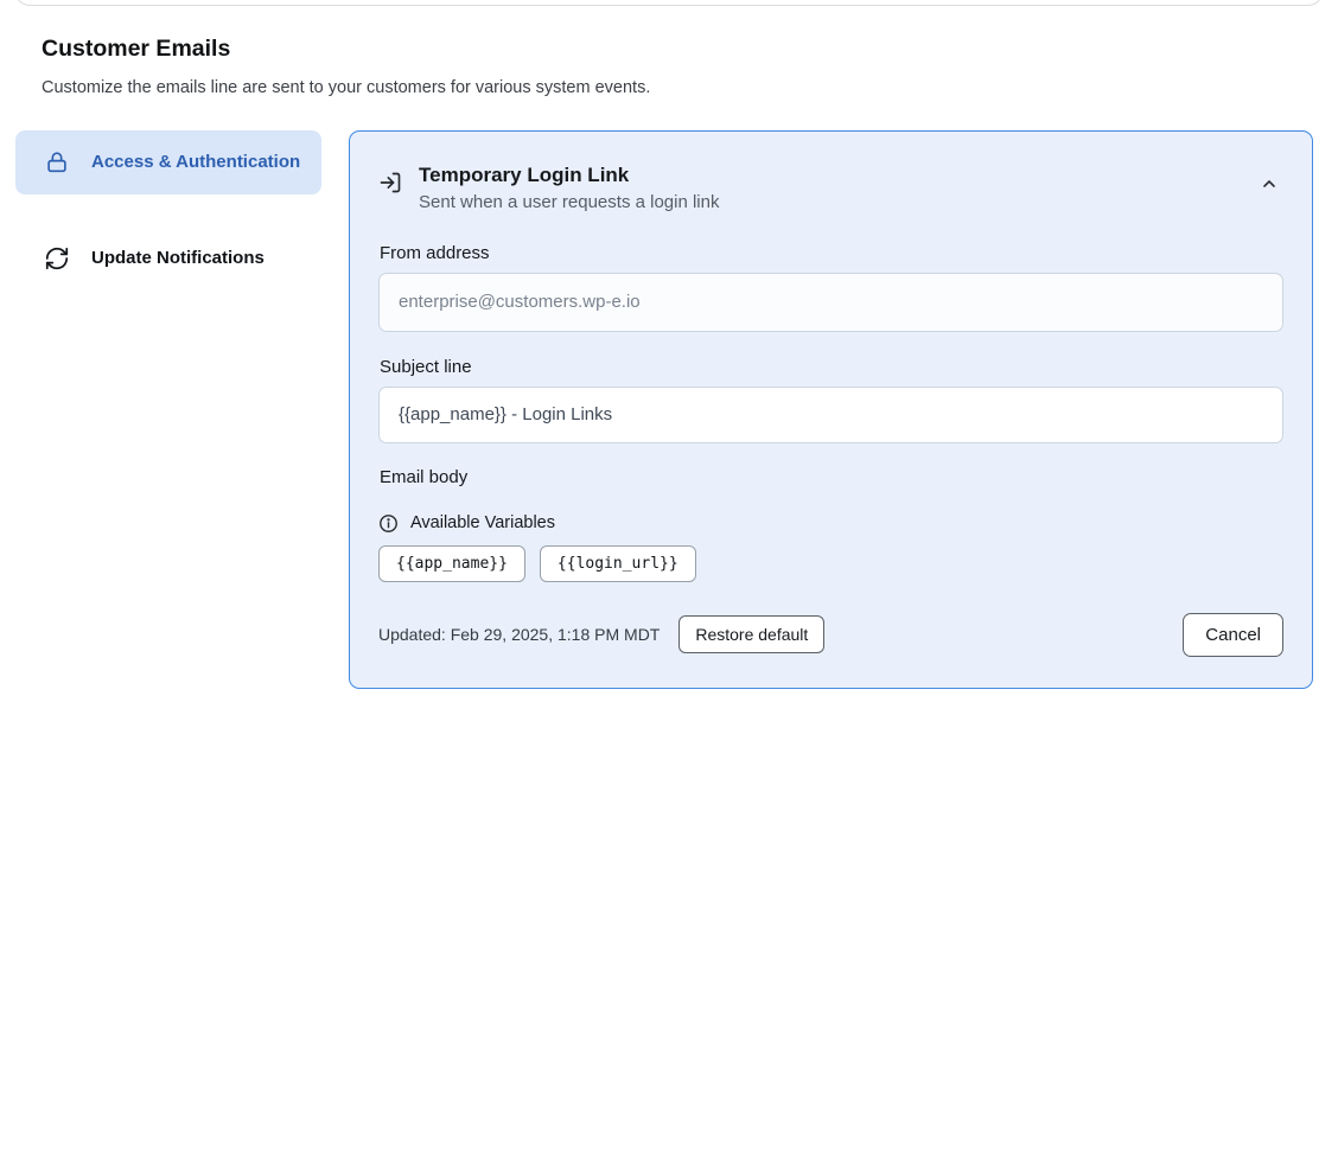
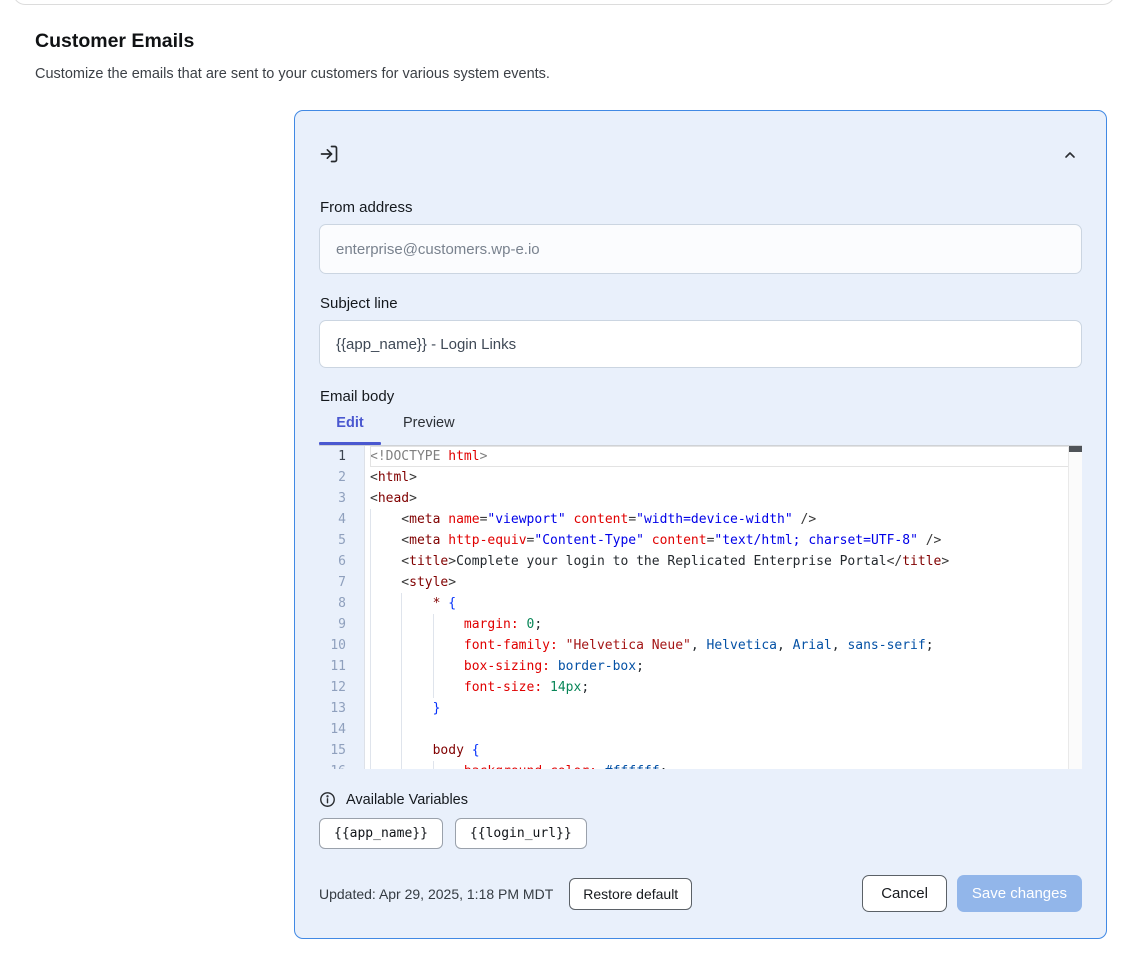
  Customer Emails
- Customize the emails line are sent to your customers for various system events.
+ Customize the emails that are sent to your customers for various system events.
- Access & Authentication
- Update Notifications
- Temporary Login Link
- Sent when a user requests a login link
  From address
  enterprise@customers.wp-e.io
  Subject line
  {{app_name}} - Login Links
  Email body
+ Edit
+ Preview
+ 1
+ 2
+ 3
+ 4
+ 5
+ 6
+ 7
+ 8
+ 9
+ 10
+ 11
+ 12
+ 13
+ 14
+ 15
+ <!DOCTYPE html>
+ <html>
+ <head>
+ <meta name="viewport" content="width=device-width" />
+ <meta http-equiv="Content-Type" content="text/html; charset=UTF-8" />
+ <title>Complete your login to the Replicated Enterprise Portal</title>
+ <style>
+ * {
+ margin: 0;
+ font-family: "Helvetica Neue", Helvetica, Arial, sans-serif;
+ box-sizing: border-box;
+ font-size: 14px;
+ }
+ body {
  Available Variables
  {{app_name}}
  {{login_url}}
- Updated: Feb 29, 2025, 1:18 PM MDT
+ Updated: Apr 29, 2025, 1:18 PM MDT
  Restore default
  Cancel
+ Save changes
